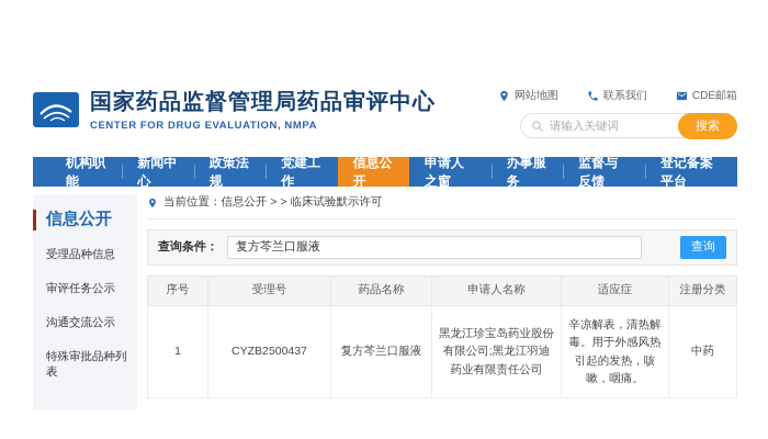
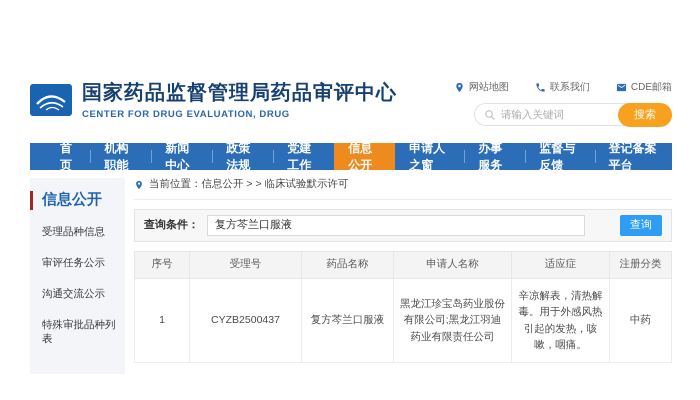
  国家药品监督管理局药品审评中心
- CENTER FOR DRUG EVALUATION, NMPA
+ CENTER FOR DRUG EVALUATION, DRUG
  网站地图
  联系我们
  CDE邮箱
  请输入关键词
  搜索
+ 首页
  机构职能
  新闻中心
  政策法规
  党建工作
  信息公开
  申请人之窗
  办事服务
  监督与反馈
  登记备案平台
  信息公开
  受理品种信息
  审评任务公示
  沟通交流公示
  特殊审批品种列表
  当前位置：信息公开 > > 临床试验默示许可
  查询条件：
  复方芩兰口服液
  查询
  序号	受理号	药品名称	申请人名称	适应症	注册分类
  1	CYZB2500437	复方芩兰口服液	黑龙江珍宝岛药业股份有限公司;黑龙江羽迪药业有限责任公司	辛凉解表，清热解毒。用于外感风热引起的发热，咳嗽，咽痛。	中药
